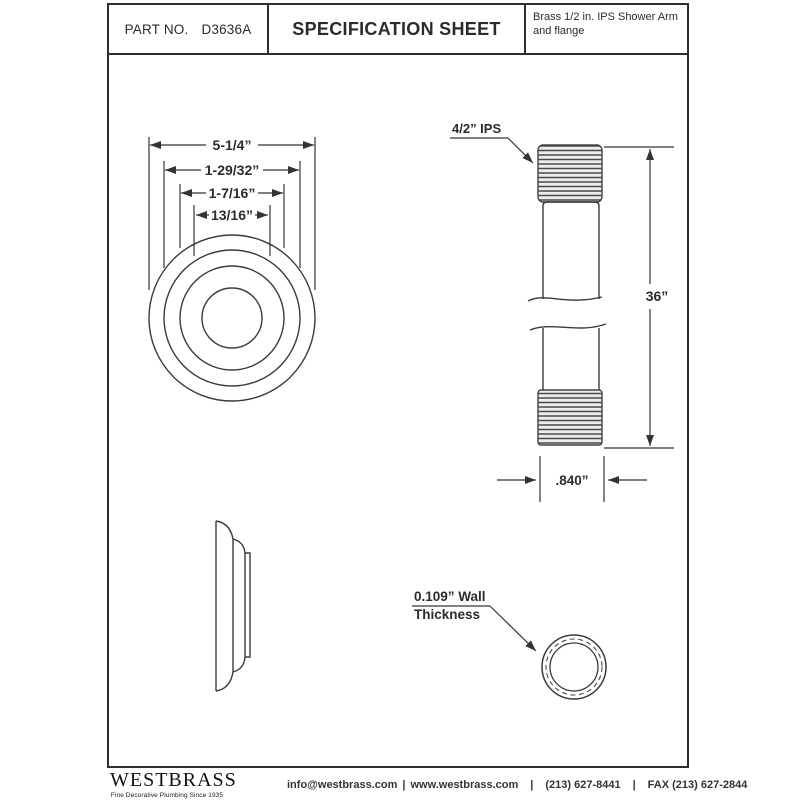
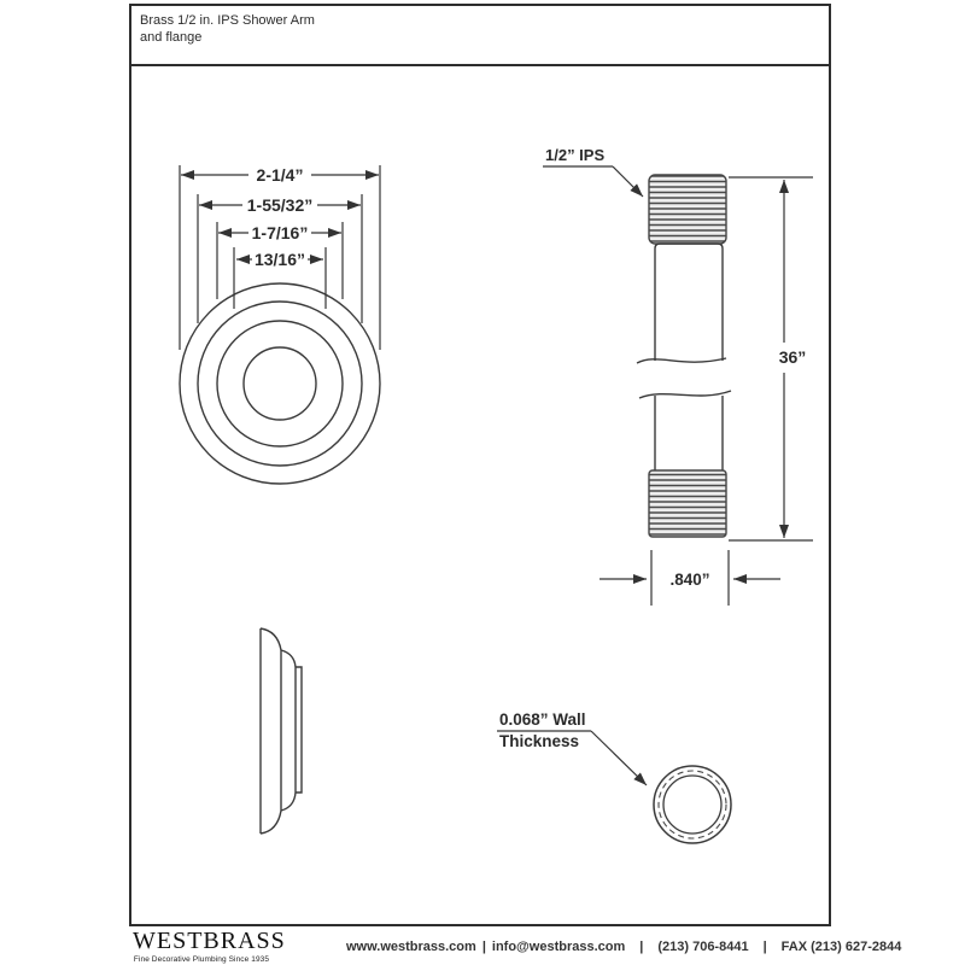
- PART NO.
- D3636A
- SPECIFICATION SHEET
  Brass 1/2 in. IPS Shower Arm
  and flange
- 5-1/4”
+ 2-1/4”
- 1-29/32”
+ 1-55/32”
  1-7/16”
  13/16”
- 4/2” IPS
+ 1/2” IPS
  36”
  .840”
- 0.109” Wall
+ 0.068” Wall
  Thickness
  WESTBRASS
- info@westbrass.com
+ www.westbrass.com
  |
- www.westbrass.com
+ info@westbrass.com
  |
- (213) 627-8441
+ (213) 706-8441
  |
  FAX (213) 627-2844
